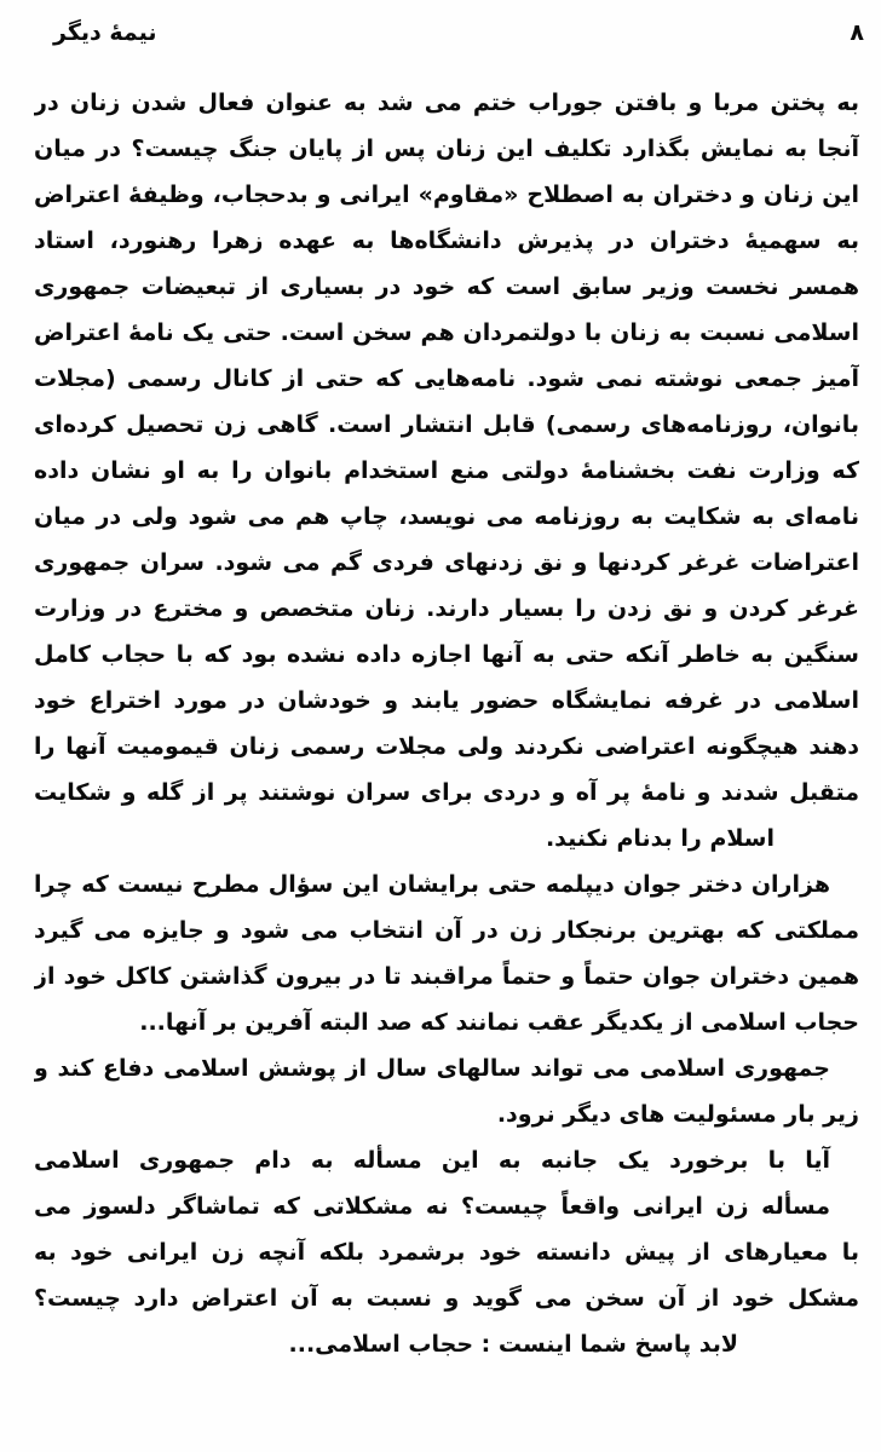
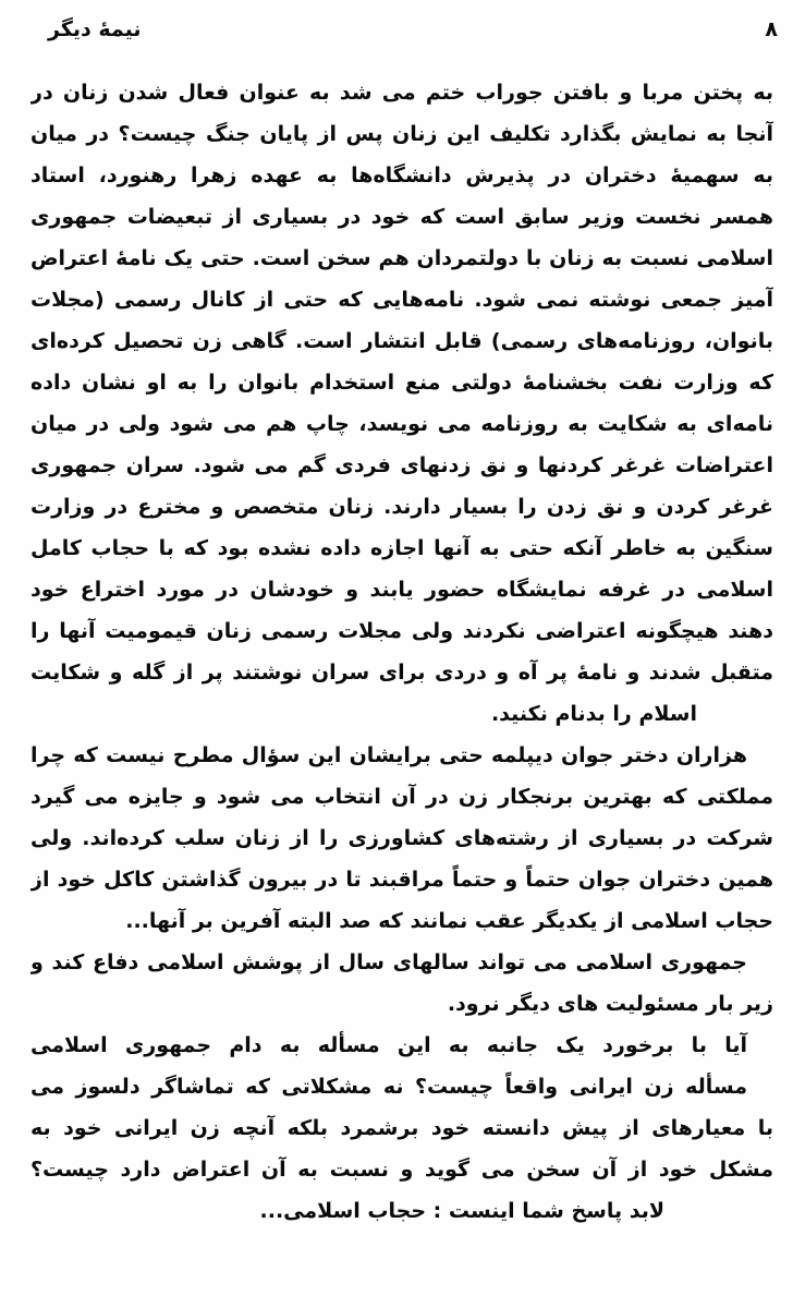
  نیمهٔ دیگر
  ۸
  به پختن مربا و بافتن جوراب ختم می شد به عنوان فعال شدن زنان در
  آنجا به نمایش بگذارد تکلیف این زنان پس از پایان جنگ چیست؟ در میان
- این زنان و دختران به اصطلاح «مقاوم» ایرانی و بدحجاب، وظیفهٔ اعتراض
  به سهمیهٔ دختران در پذیرش دانشگاه‌ها به عهده زهرا رهنورد، استاد
  همسر نخست وزیر سابق است که خود در بسیاری از تبعیضات جمهوری
  اسلامی نسبت به زنان با دولتمردان هم سخن است. حتی یک نامهٔ اعتراض
  آمیز جمعی نوشته نمی شود. نامه‌هایی که حتی از کانال رسمی (مجلات
  بانوان، روزنامه‌های رسمی) قابل انتشار است. گاهی زن تحصیل کرده‌ای
  که وزارت نفت بخشنامهٔ دولتی منع استخدام بانوان را به او نشان داده
  نامه‌ای به شکایت به روزنامه می نویسد، چاپ هم می شود ولی در میان
  اعتراضات غرغر کردنها و نق زدنهای فردی گم می شود. سران جمهوری
  غرغر کردن و نق زدن را بسیار دارند. زنان متخصص و مخترع در وزارت
  سنگین به خاطر آنکه حتی به آنها اجازه داده نشده بود که با حجاب کامل
  اسلامی در غرفه نمایشگاه حضور یابند و خودشان در مورد اختراع خود
  دهند هیچگونه اعتراضی نکردند ولی مجلات رسمی زنان قیمومیت آنها را
  متقبل شدند و نامهٔ پر آه و دردی برای سران نوشتند پر از گله و شکایت
  اسلام را بدنام نکنید.
  هزاران دختر جوان دیپلمه حتی برایشان این سؤال مطرح نیست که چرا
  مملکتی که بهترین برنجکار زن در آن انتخاب می شود و جایزه می گیرد
+ شرکت در بسیاری از رشته‌های کشاورزی را از زنان سلب کرده‌اند. ولی
  همین دختران جوان حتماً و حتماً مراقبند تا در بیرون گذاشتن کاکل خود از
  حجاب اسلامی از یکدیگر عقب نمانند که صد البته آفرین بر آنها...
  جمهوری اسلامی می تواند سالهای سال از پوشش اسلامی دفاع کند و
  زیر بار مسئولیت های دیگر نرود.
  آیا با برخورد یک جانبه به این مسأله به دام جمهوری اسلامی
  مسأله زن ایرانی واقعاً چیست؟ نه مشکلاتی که تماشاگر دلسوز می
  با معیارهای از پیش دانسته خود برشمرد بلکه آنچه زن ایرانی خود به
  مشکل خود از آن سخن می گوید و نسبت به آن اعتراض دارد چیست؟
  لابد پاسخ شما اینست : حجاب اسلامی...
